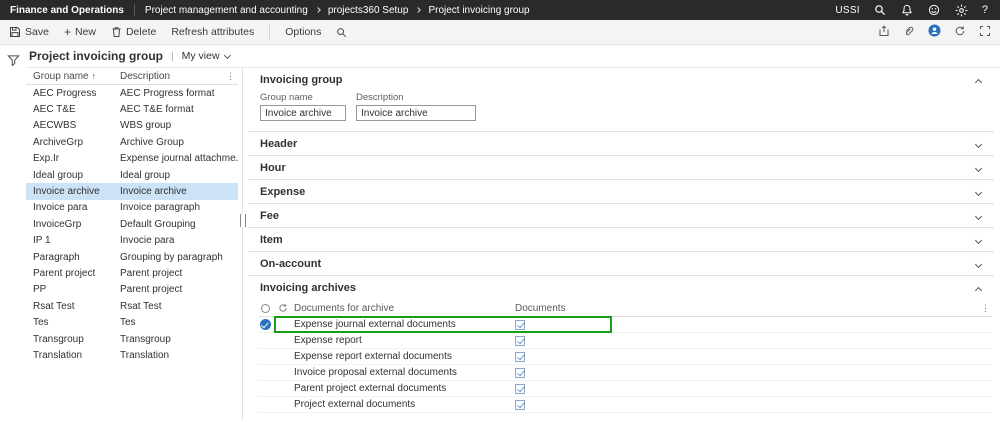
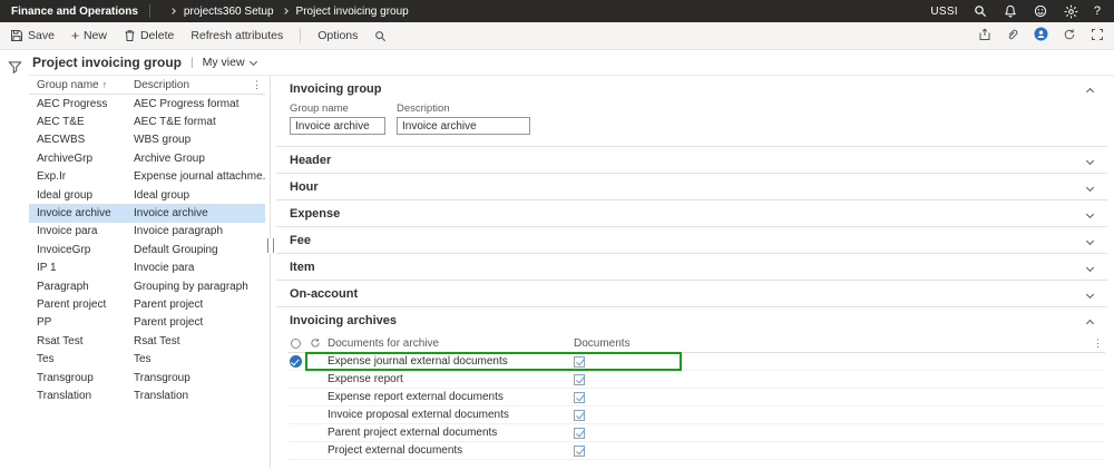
  Finance and Operations
- Project management and accounting
  projects360 Setup
  Project invoicing group
  USSI
  ?
  Save
  +
  New
  Delete
  Refresh attributes
  Options
  Project invoicing group
  |
  My view
  Group name
  ↑
  Description
  ⋮
  AEC Progress
  AEC Progress format
  AEC T&E
  AEC T&E format
  AECWBS
  WBS group
  ArchiveGrp
  Archive Group
  Exp.Ir
  Expense journal attachme
  Ideal group
  Ideal group
  Invoice archive
  Invoice archive
  Invoice para
  Invoice paragraph
  InvoiceGrp
  Default Grouping
  IP 1
  Invocie para
  Paragraph
  Grouping by paragraph
  Parent project
  Parent project
  PP
  Parent project
  Rsat Test
  Rsat Test
  Tes
  Tes
  Transgroup
  Transgroup
  Translation
  Translation
  Invoicing group
  Group name
  Invoice archive
  Description
  Invoice archive
  Header
  Hour
  Expense
  Fee
  Item
  On-account
  Invoicing archives
  Documents for archive
  Documents
  ⋮
  Expense journal external documents
  Expense report
  Expense report external documents
  Invoice proposal external documents
  Parent project external documents
  Project external documents
